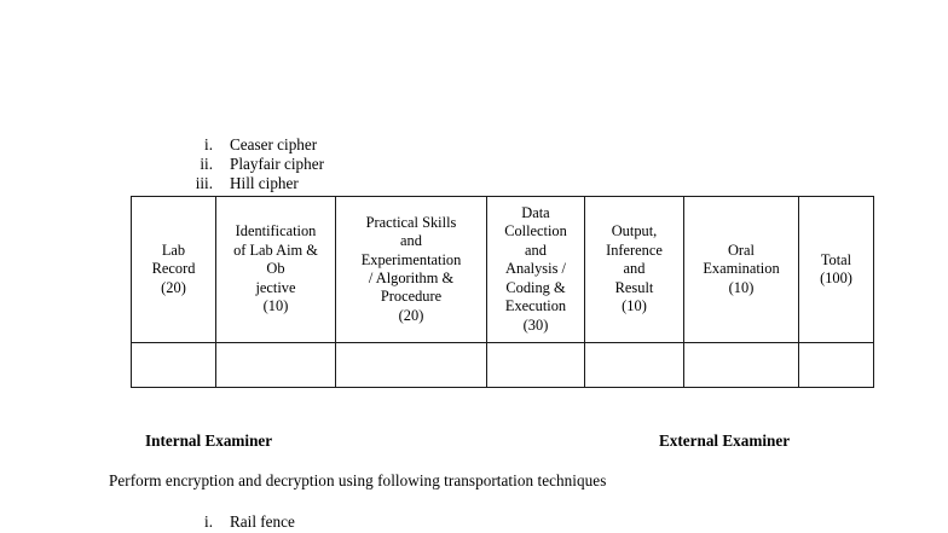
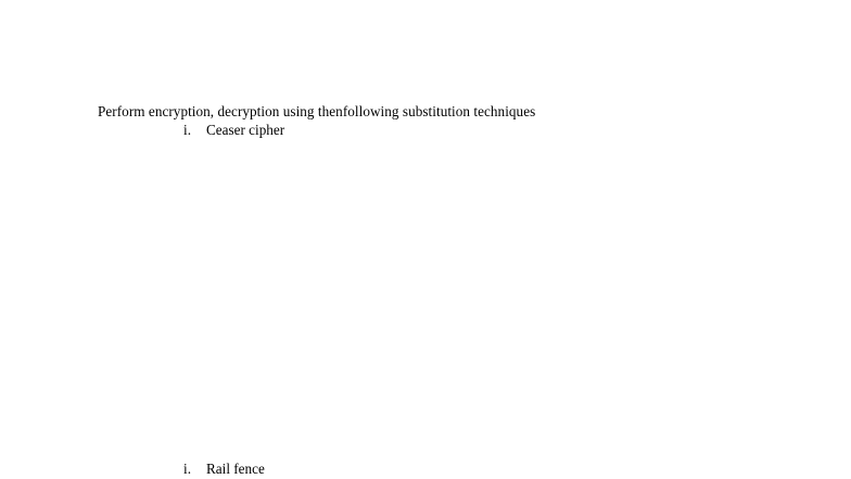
+ Perform encryption, decryption using thenfollowing substitution techniques
  i.
  Ceaser cipher
- ii.
- Playfair cipher
- iii.
- Hill cipher
- Lab Record (20)	Identification of Lab Aim & Ob jective (10)	Practical Skills and Experimentation / Algorithm & Procedure (20)	Data Collection and Analysis / Coding & Execution (30)	Output, Inference and Result (10)	Oral Examination (10)	Total (100)
- Internal Examiner
- External Examiner
- Perform encryption and decryption using following transportation techniques
  i.
  Rail fence
